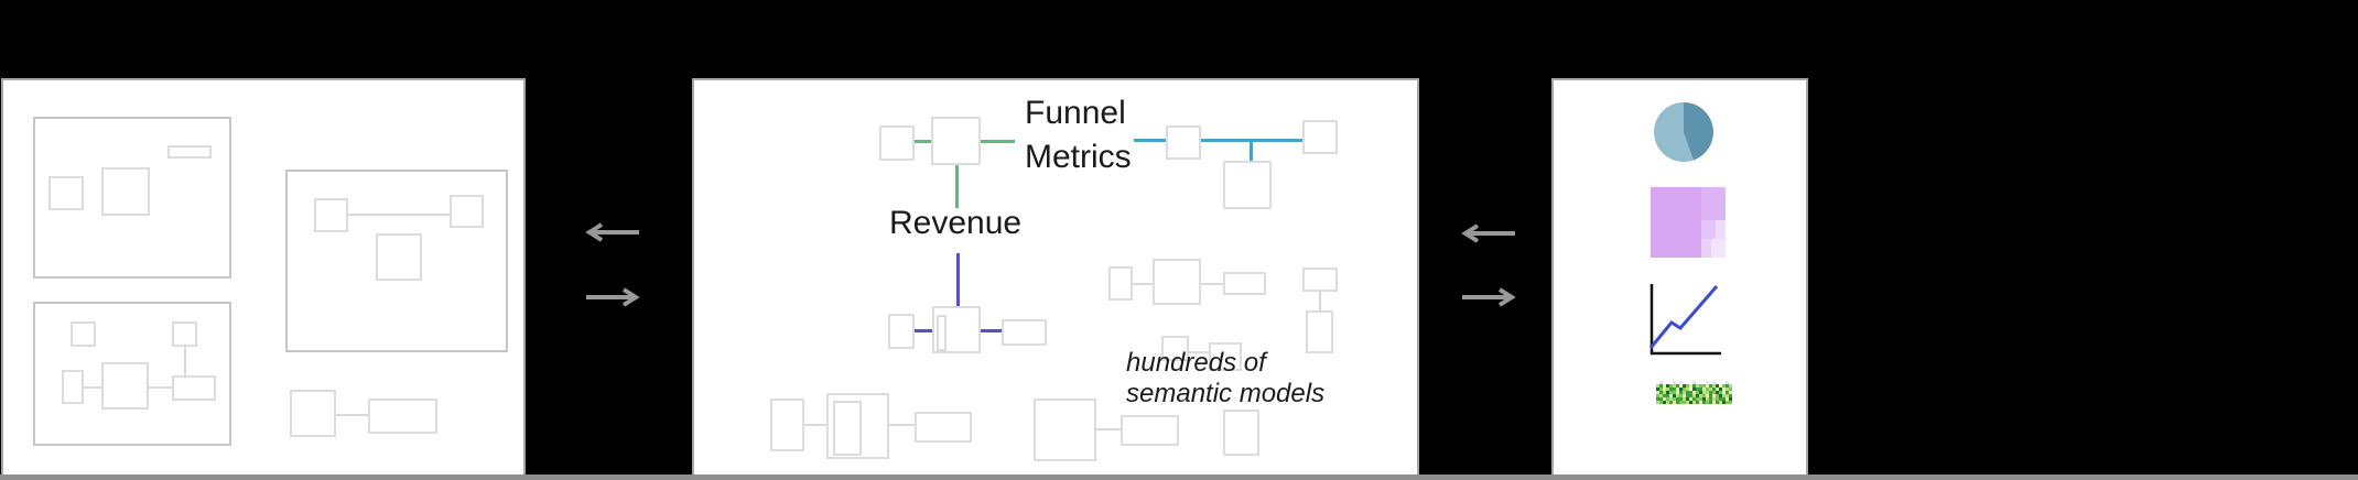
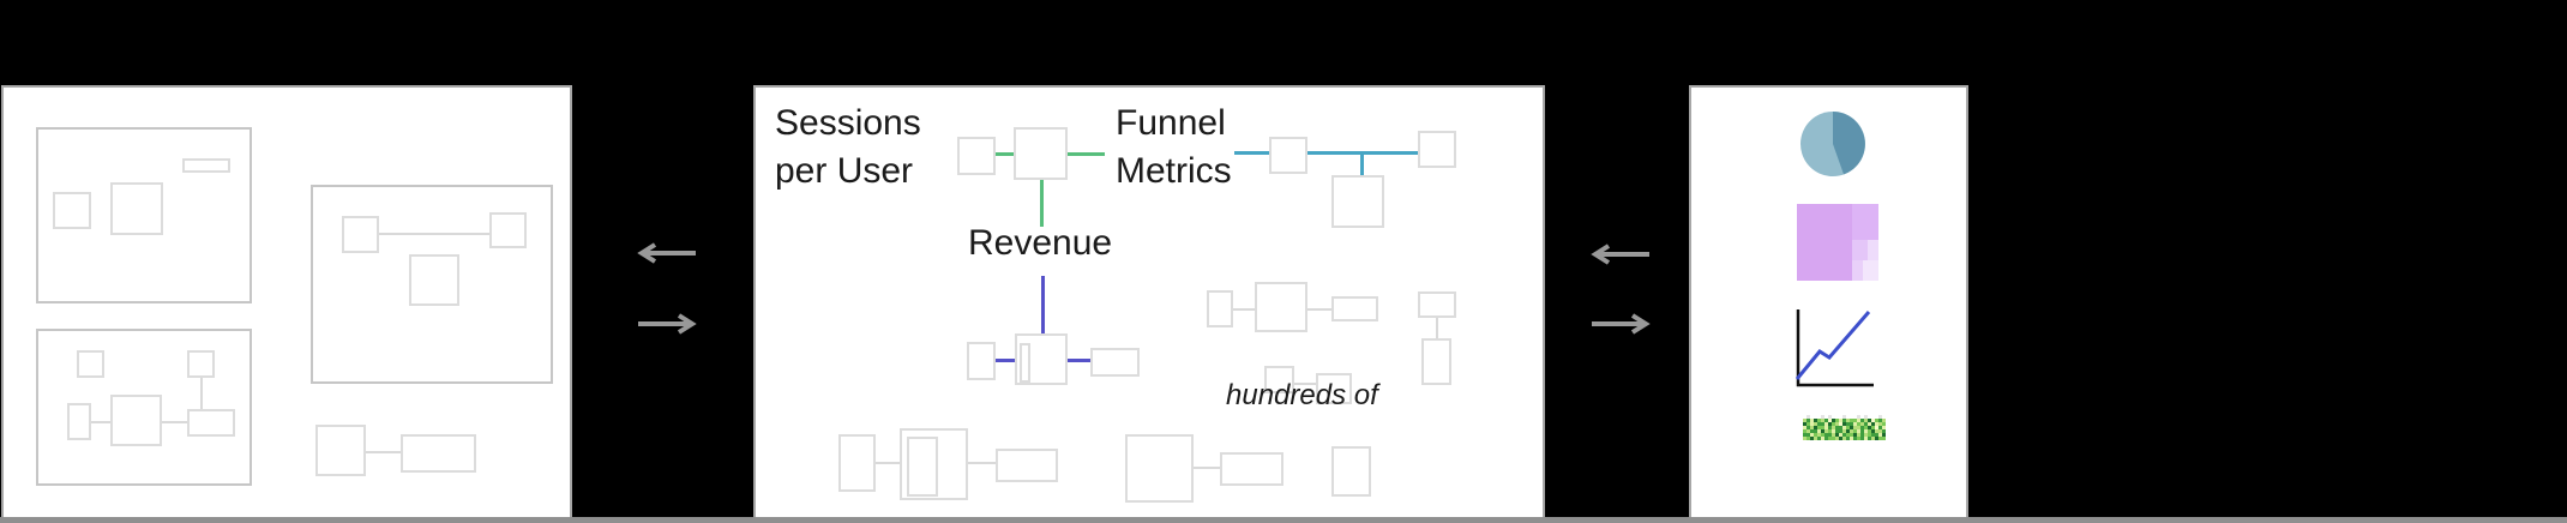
+ Sessions
+ per User
  Funnel
  Metrics
  Revenue
  hundreds of
- semantic models
